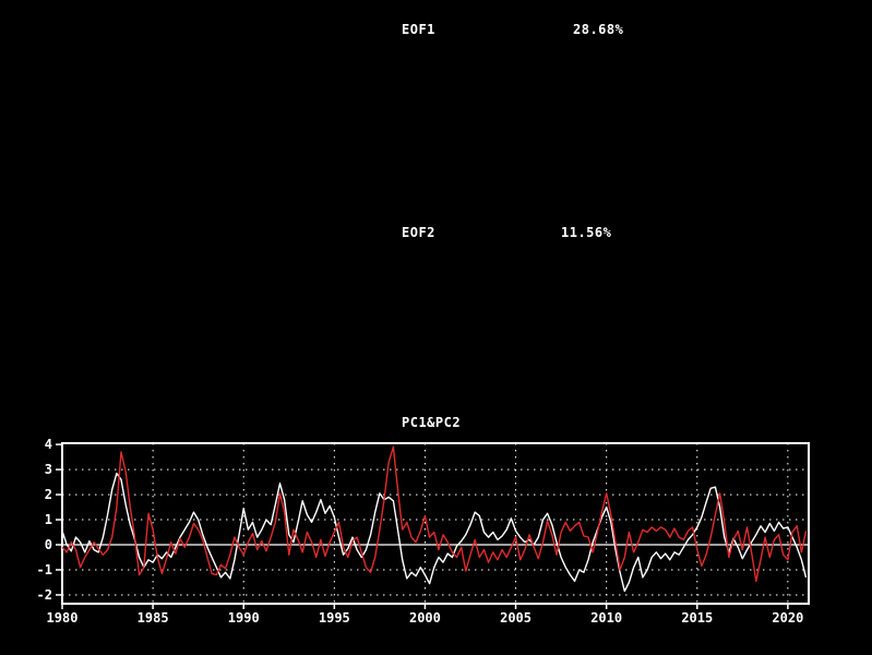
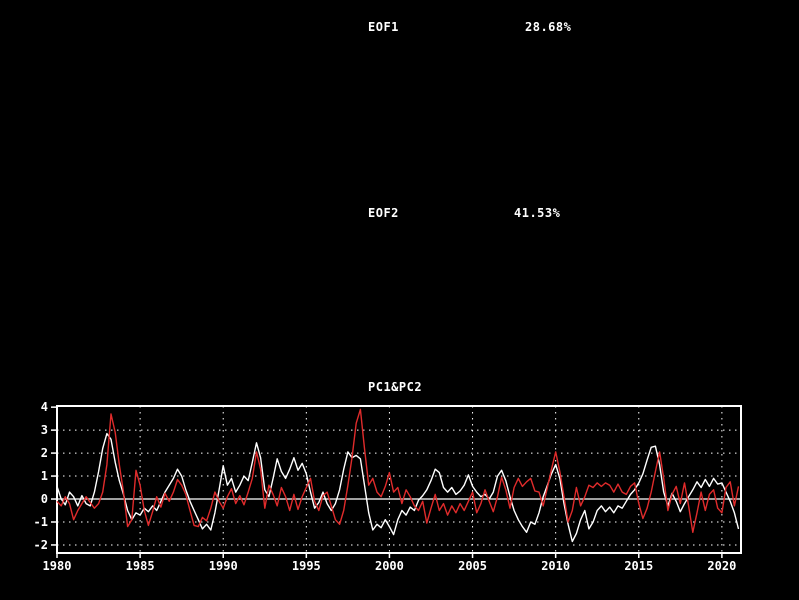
  EOF1
  28.68%
  EOF2
- 11.56%
+ 41.53%
  PC1&PC2
  -2
  -1
  0
  1
  2
  3
  4
  1980
  1985
  1990
  1995
  2000
  2005
  2010
  2015
  2020
